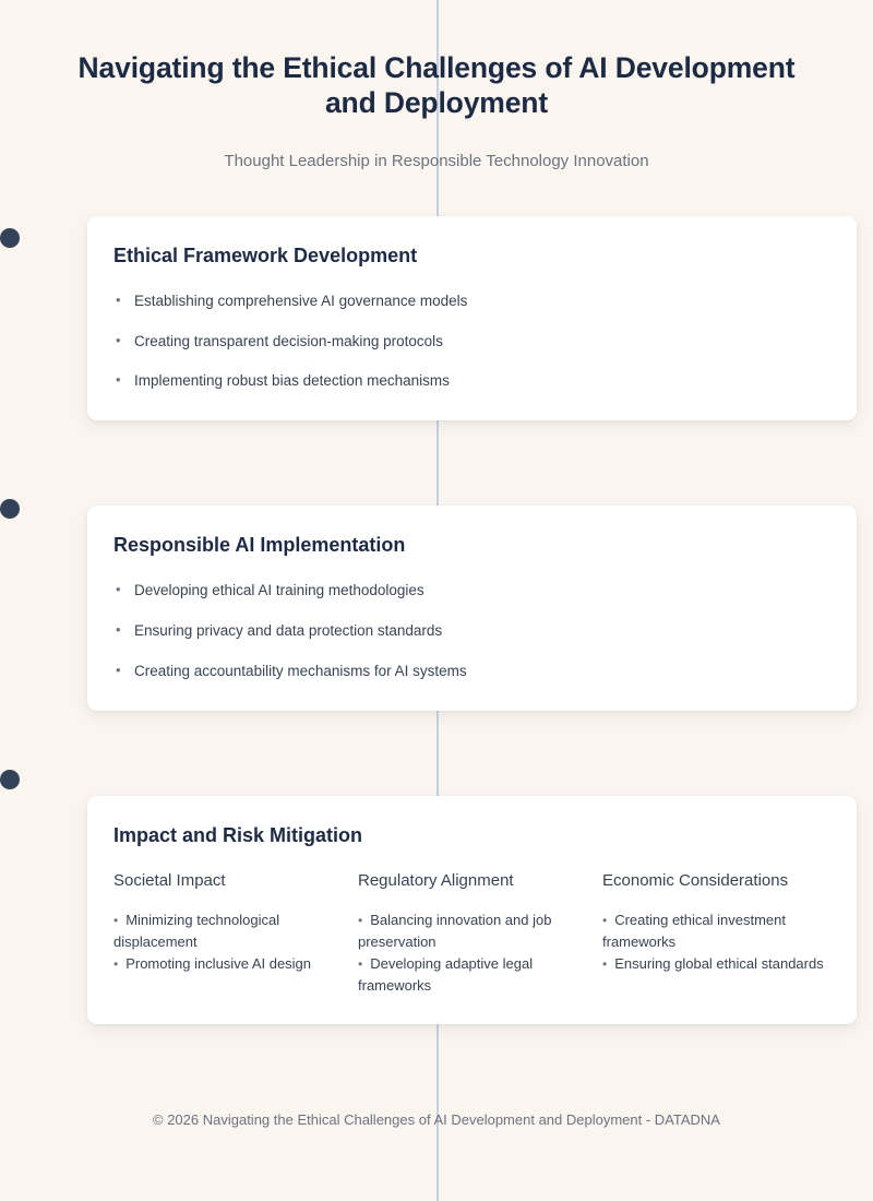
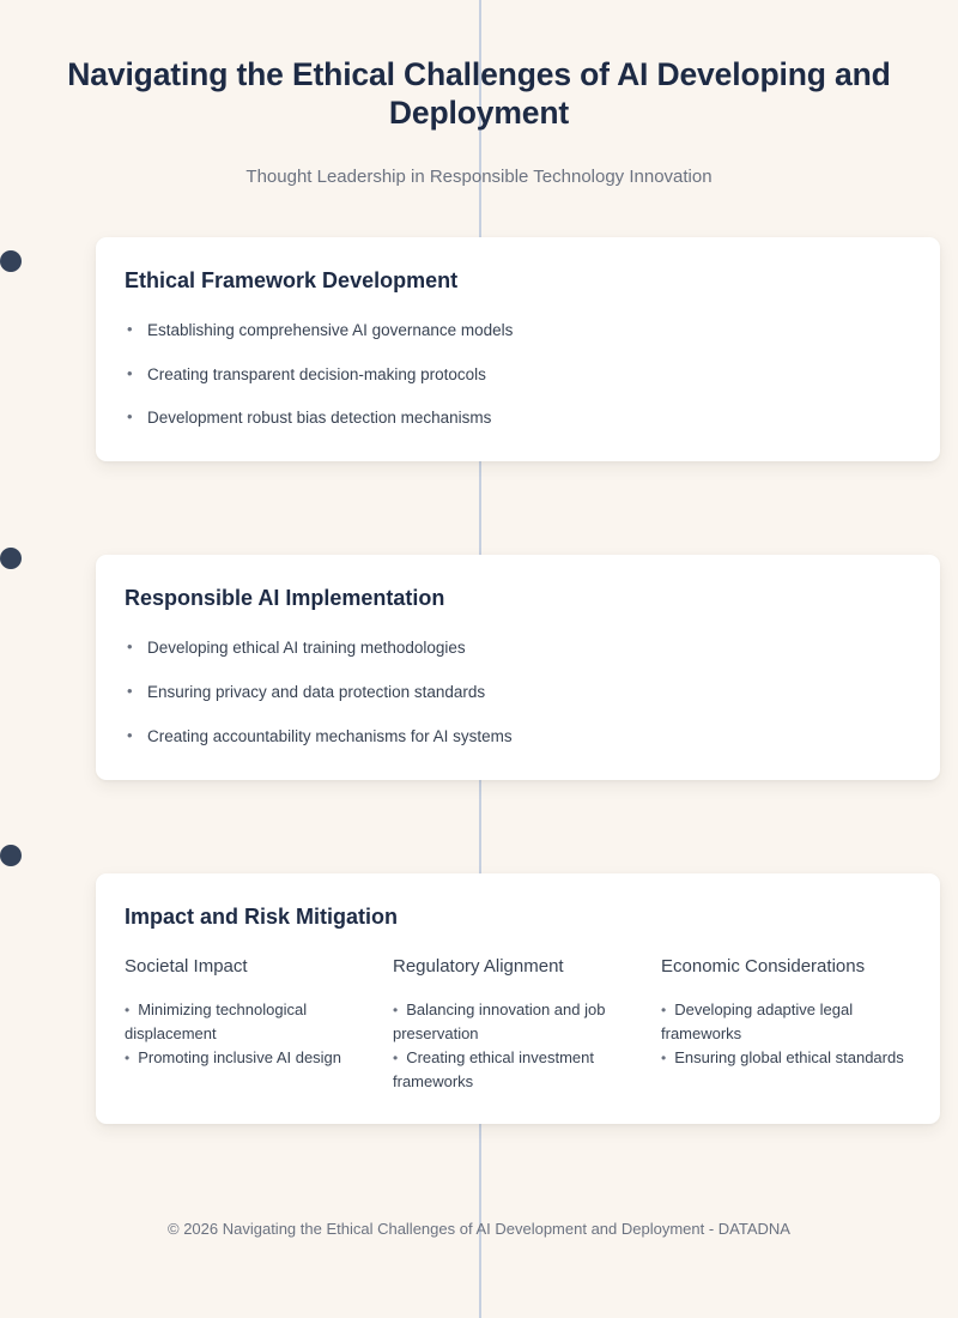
- Navigating the Ethical Challenges of AI Development and Deployment
+ Navigating the Ethical Challenges of AI Developing and Deployment
  Thought Leadership in Responsible Technology Innovation
  Ethical Framework Development
  Establishing comprehensive AI governance models
  Creating transparent decision-making protocols
- Implementing robust bias detection mechanisms
+ Development robust bias detection mechanisms
  Responsible AI Implementation
  Developing ethical AI training methodologies
  Ensuring privacy and data protection standards
  Creating accountability mechanisms for AI systems
  Impact and Risk Mitigation
  Societal Impact
  • Minimizing technological displacement
  • Promoting inclusive AI design
  Regulatory Alignment
  • Balancing innovation and job preservation
- • Developing adaptive legal frameworks
+ • Creating ethical investment frameworks
  Economic Considerations
- • Creating ethical investment frameworks
+ • Developing adaptive legal frameworks
  • Ensuring global ethical standards
  © 2026 Navigating the Ethical Challenges of AI Development and Deployment - DATADNA
